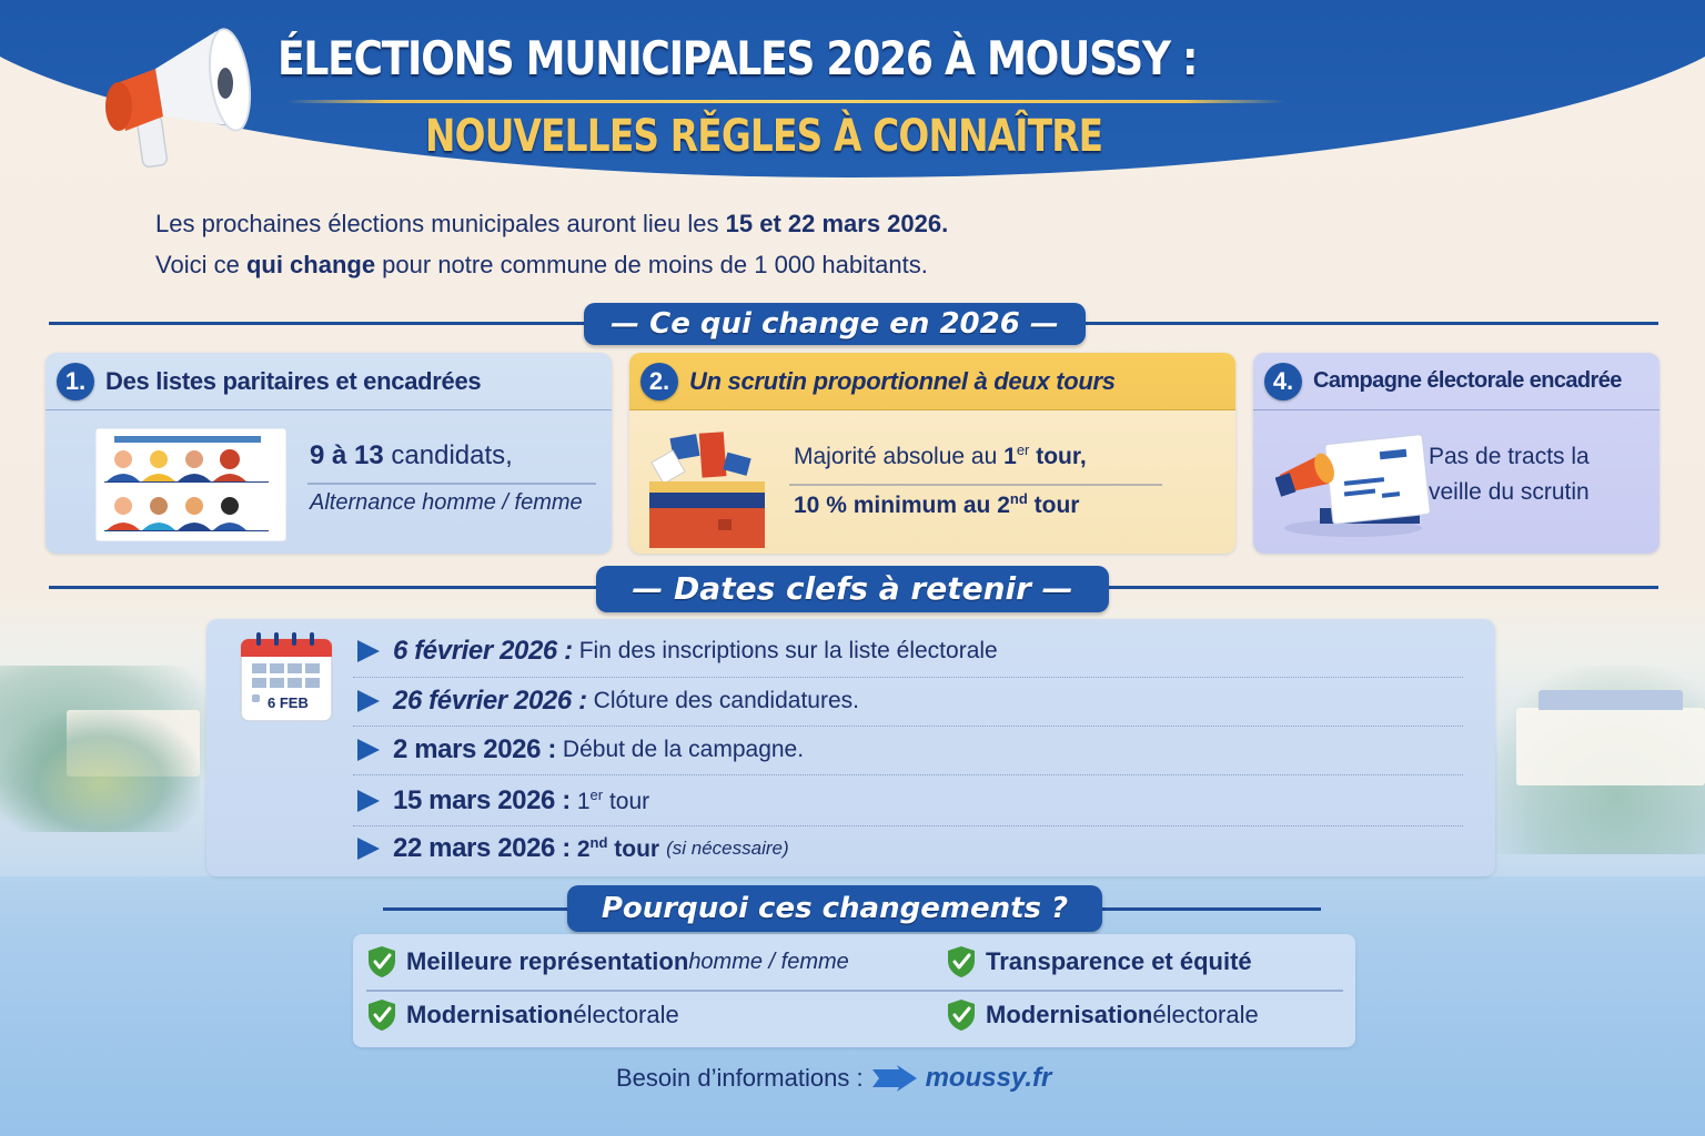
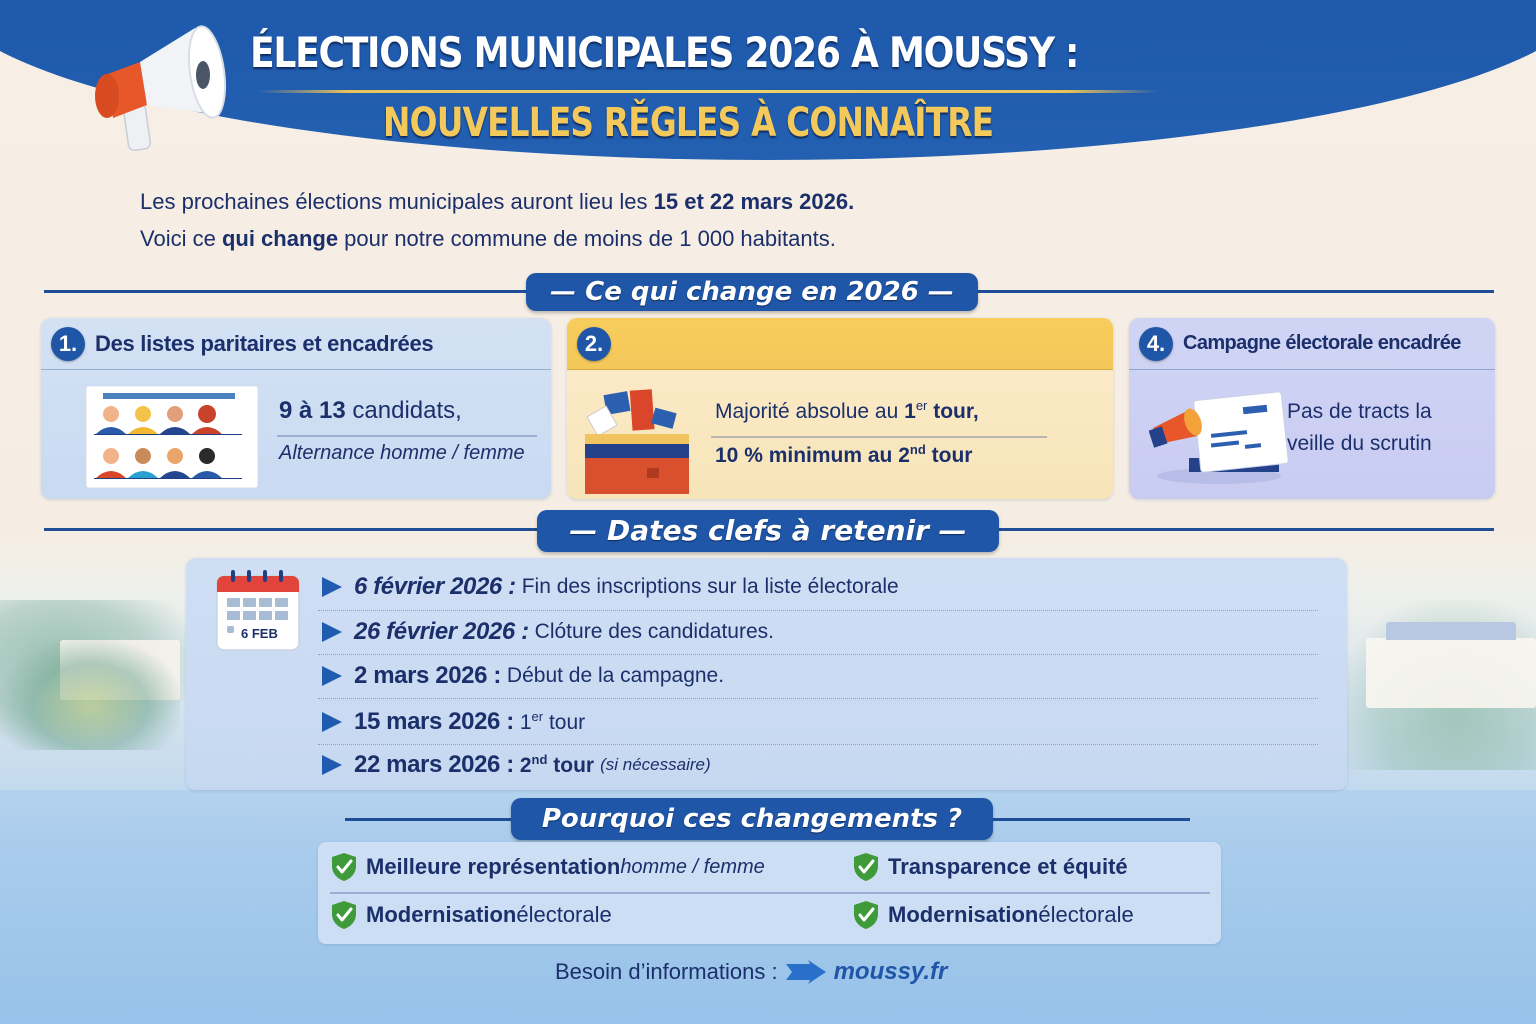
  ÉLECTIONS MUNICIPALES 2026 À MOUSSY :
  NOUVELLES RĚGLES À CONNAÎTRE
  Les prochaines élections municipales auront lieu les 15 et 22 mars 2026.
  Voici ce qui change pour notre commune de moins de 1 000 habitants.
  — Ce qui change en 2026 —
  1.
  Des listes paritaires et encadrées
  9 à 13 candidats,
  Alternance homme / femme
  2.
- Un scrutin proportionnel à deux tours
  Majorité absolue au 1er tour,
  10 % minimum au 2nd tour
  4.
  Campagne électorale encadrée
  Pas de tracts la
  veille du scrutin
  — Dates clefs à retenir —
  6 FEB
  6 février 2026 :
  Fin des inscriptions sur la liste électorale
  26 février 2026 :
  Clóture des candidatures.
  2 mars 2026 :
  Début de la campagne.
  15 mars 2026 :
  1er tour
  22 mars 2026 :
  2nd tour
  (si nécessaire)
  Pourquoi ces changements ?
  Meilleure représentation
  homme / femme
  Transparence et équité
  Modernisation
  électorale
  Modernisation
  électorale
  Besoin d’informations :
  moussy.fr
